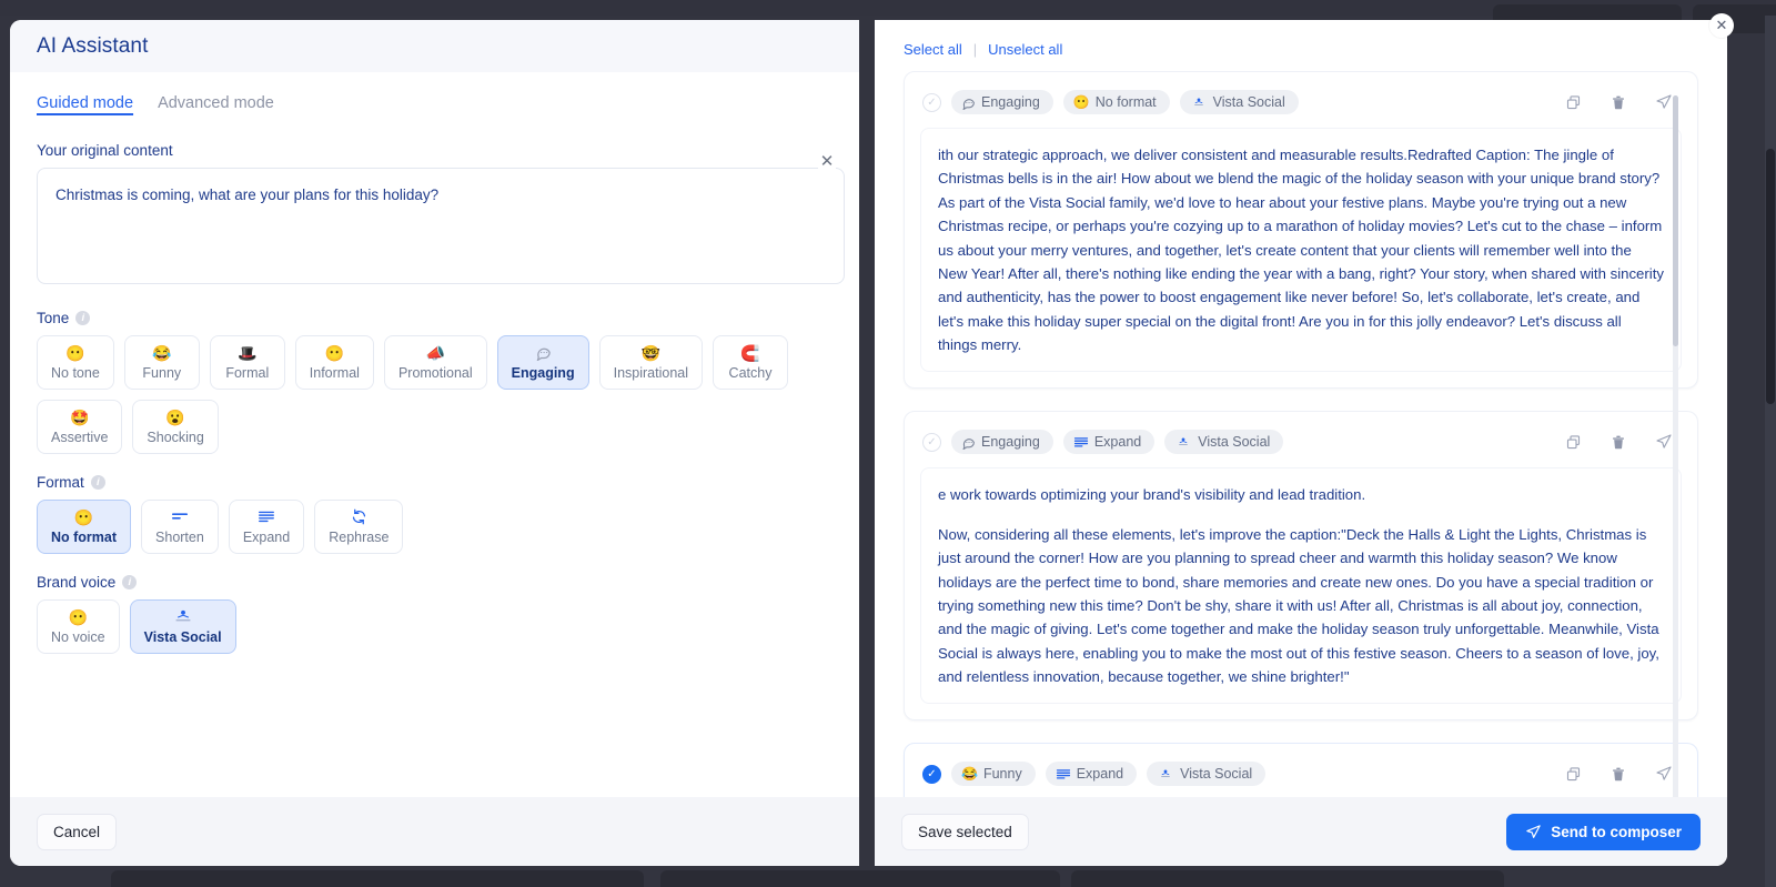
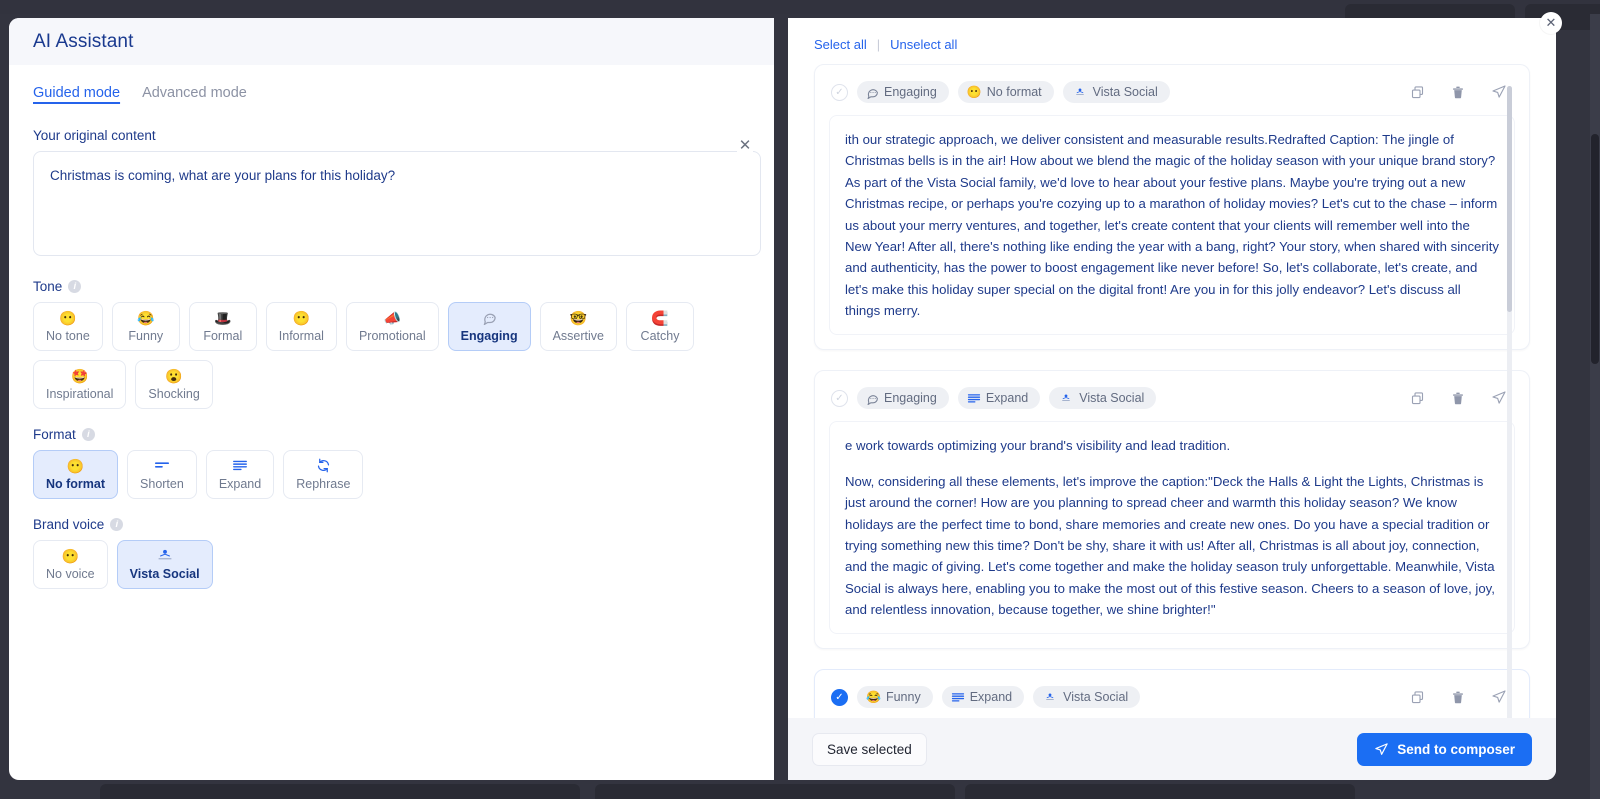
  ✕
  AI Assistant
  Guided mode
  Advanced mode
  Your original content
  Christmas is coming, what are your plans for this holiday?
  ✕
  Tone
  i
  😶
  No tone
  😂
  Funny
  🎩
  Formal
  😶
  Informal
  📣
  Promotional
  Engaging
  🤓
- Inspirational
+ Assertive
  🧲
  Catchy
  🤩
- Assertive
+ Inspirational
  😮
  Shocking
  Format
  i
  😶
  No format
  Shorten
  Expand
  Rephrase
  Brand voice
  i
  😶
  No voice
  Vista Social
- Cancel
  Select all
  |
  Unselect all
  ✓
  Engaging
  😶
  No format
  Vista Social
  ith our strategic approach, we deliver consistent and measurable results.Redrafted Caption: The jingle of Christmas bells is in the air! How about we blend the magic of the holiday season with your unique brand story? As part of the Vista Social family, we'd love to hear about your festive plans. Maybe you're trying out a new Christmas recipe, or perhaps you're cozying up to a marathon of holiday movies? Let's cut to the chase – inform us about your merry ventures, and together, let's create content that your clients will remember well into the New Year! After all, there's nothing like ending the year with a bang, right? Your story, when shared with sincerity and authenticity, has the power to boost engagement like never before! So, let's collaborate, let's create, and let's make this holiday super special on the digital front! Are you in for this jolly endeavor? Let's discuss all things merry.
  ✓
  Engaging
  Expand
  Vista Social
  e work towards optimizing your brand's visibility and lead tradition.
  Now, considering all these elements, let's improve the caption:"Deck the Halls & Light the Lights, Christmas is just around the corner! How are you planning to spread cheer and warmth this holiday season? We know holidays are the perfect time to bond, share memories and create new ones. Do you have a special tradition or trying something new this time? Don't be shy, share it with us! After all, Christmas is all about joy, connection, and the magic of giving. Let's come together and make the holiday season truly unforgettable. Meanwhile, Vista Social is always here, enabling you to make the most out of this festive season. Cheers to a season of love, joy, and relentless innovation, because together, we shine brighter!"
  ✓
  😂
  Funny
  Expand
  Vista Social
  Save selected
  Send to composer
